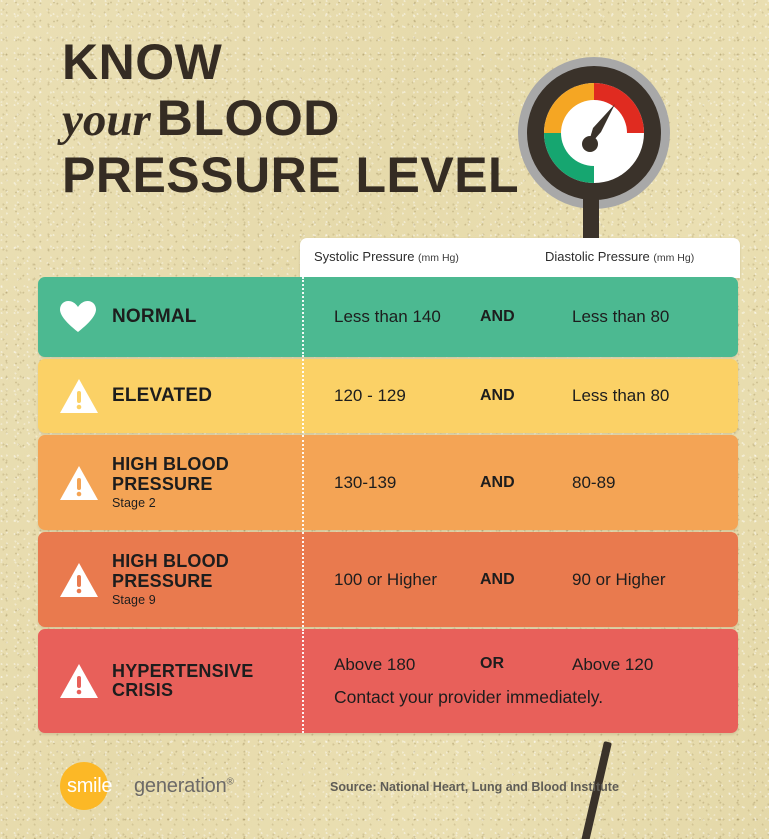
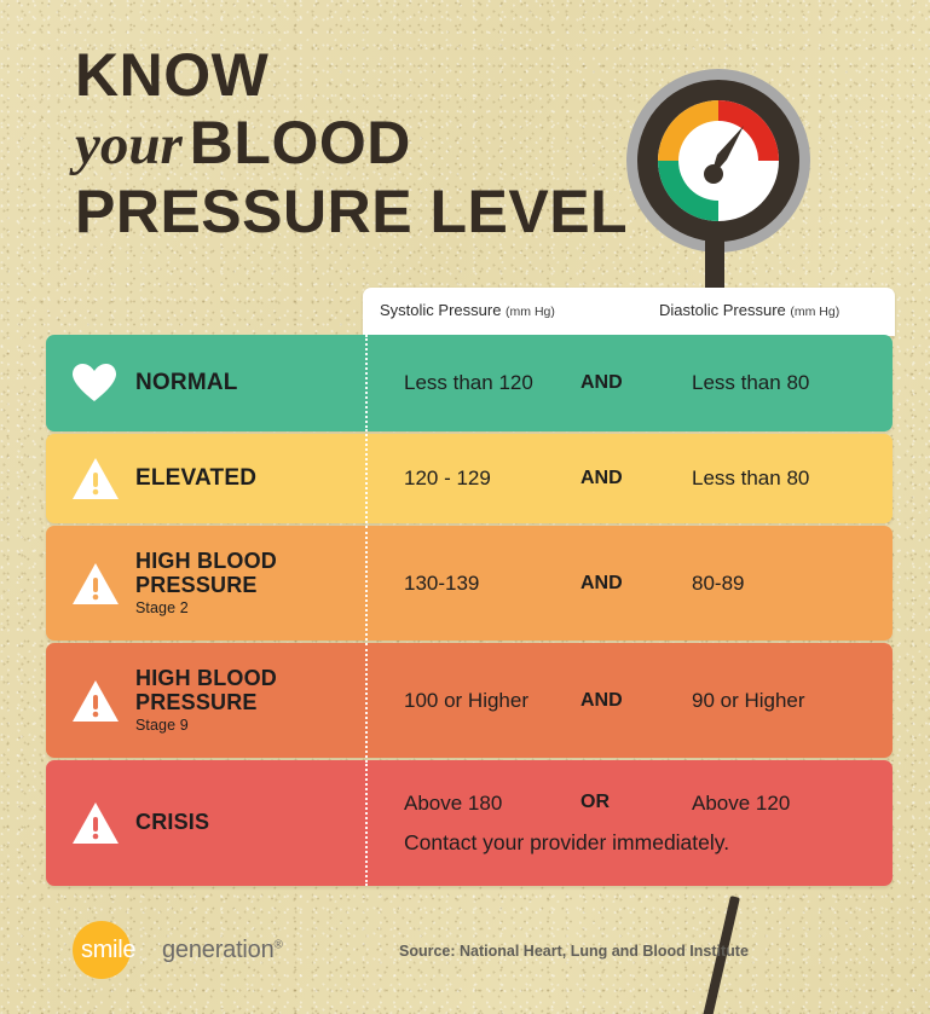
  KNOW
  yourBLOOD
  PRESSURE LEVEL
  Systolic Pressure (mm Hg)
  Diastolic Pressure (mm Hg)
  NORMAL
- Less than 140
+ Less than 120
  AND
  Less than 80
  ELEVATED
  120 - 129
  AND
  Less than 80
  HIGH BLOOD
  PRESSURE
  Stage 2
  130-139
  AND
  80-89
  HIGH BLOOD
  PRESSURE
  Stage 9
  100 or Higher
  AND
  90 or Higher
- HYPERTENSIVE
  CRISIS
  Above 180
  OR
  Above 120
  Contact your provider immediately.
  smile
  generation®
  Source: National Heart, Lung and Blood Institute
